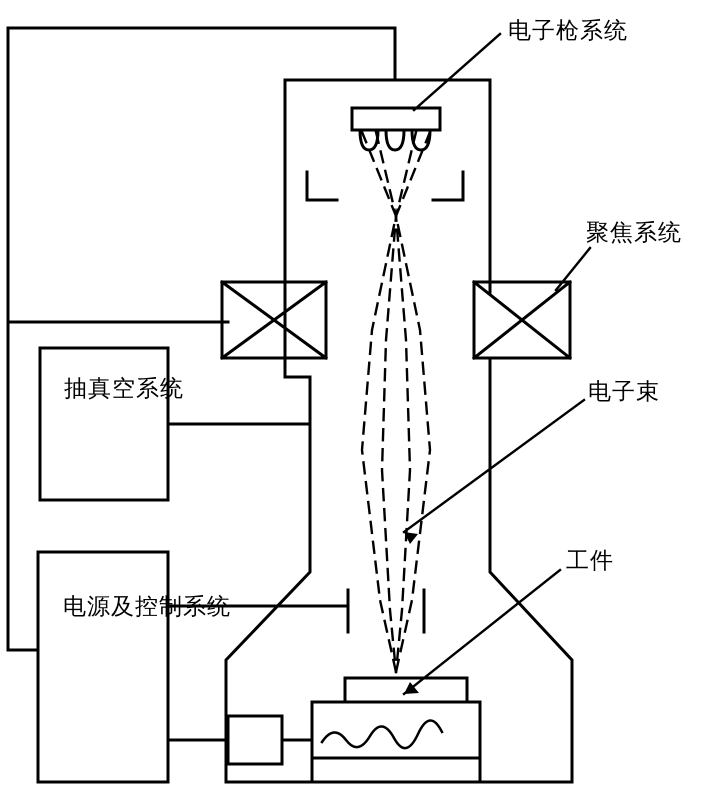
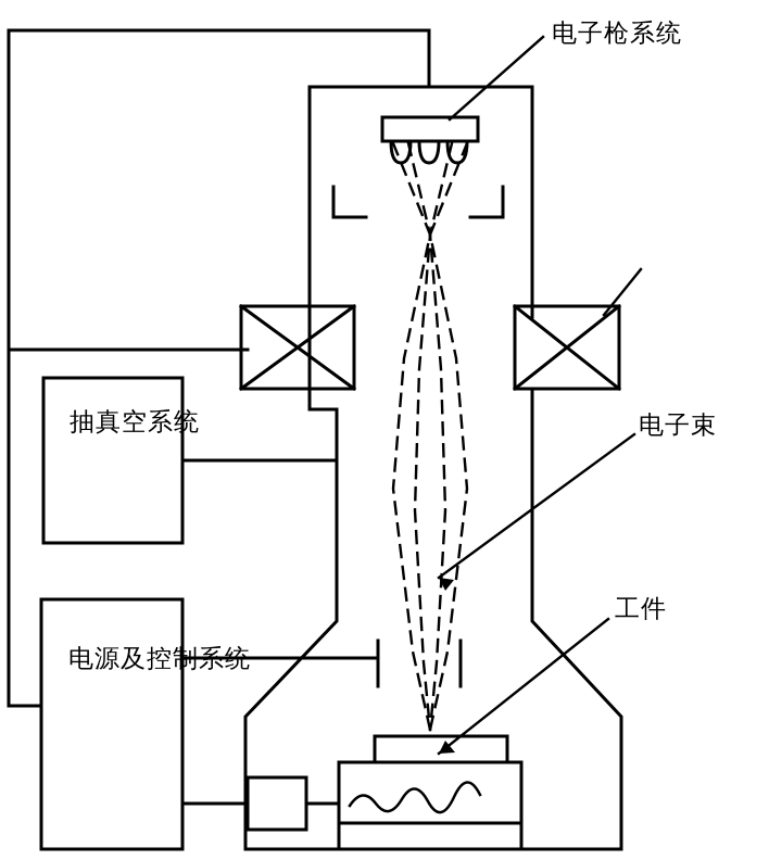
  电子枪系统
- 聚焦系统
  电子束
  工件
  抽真空系统
  电源及控制系统
